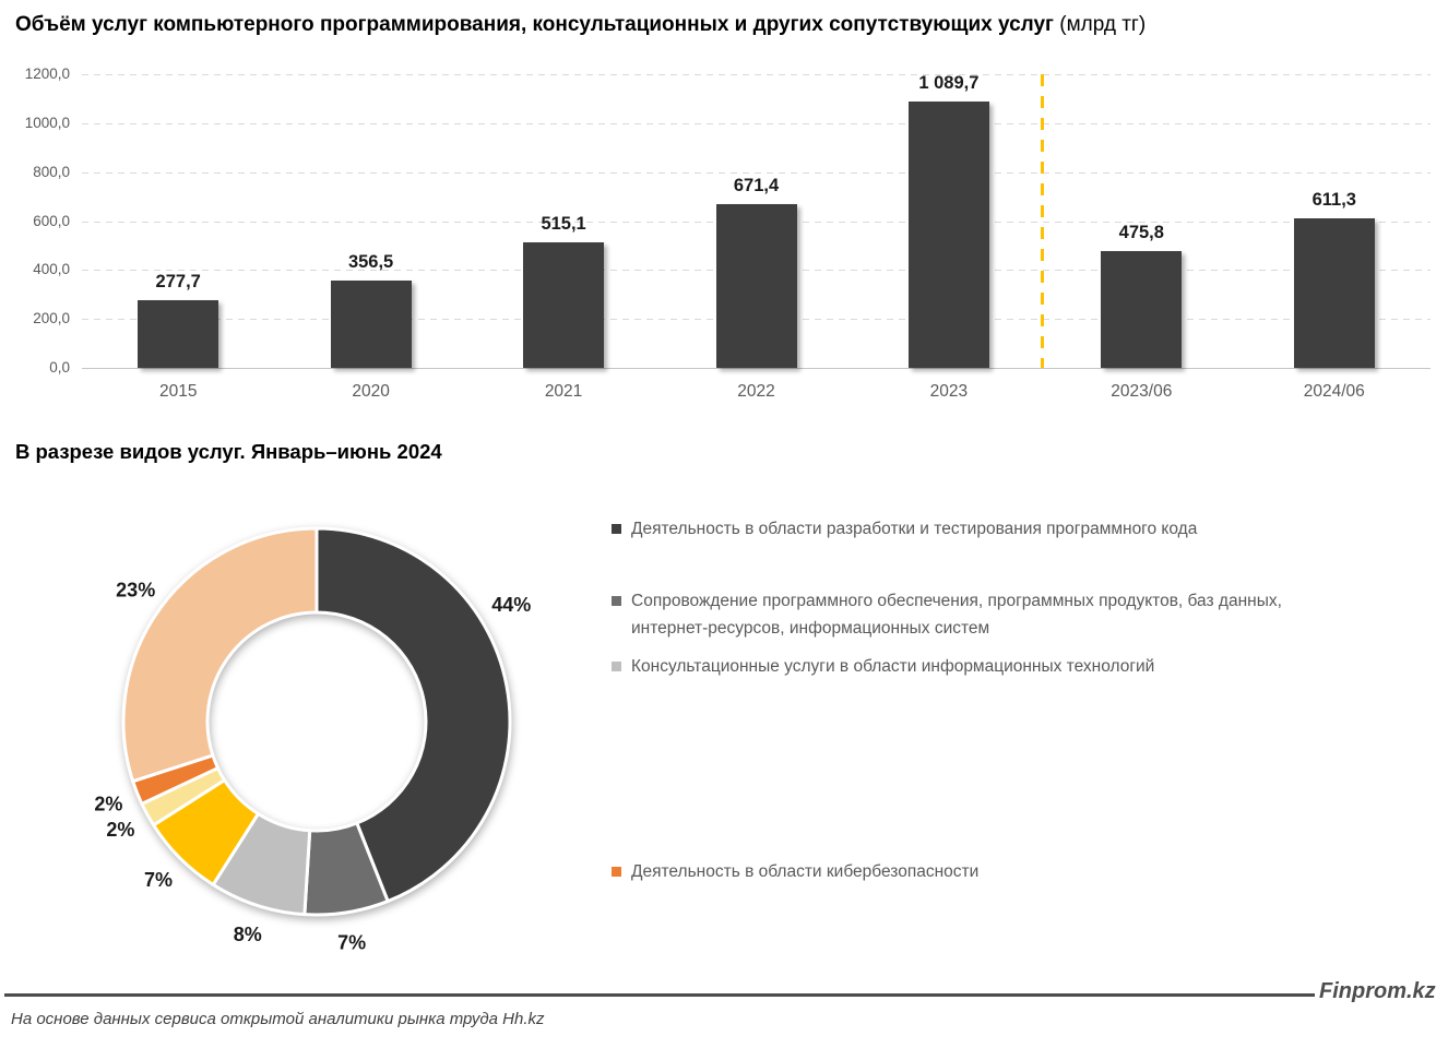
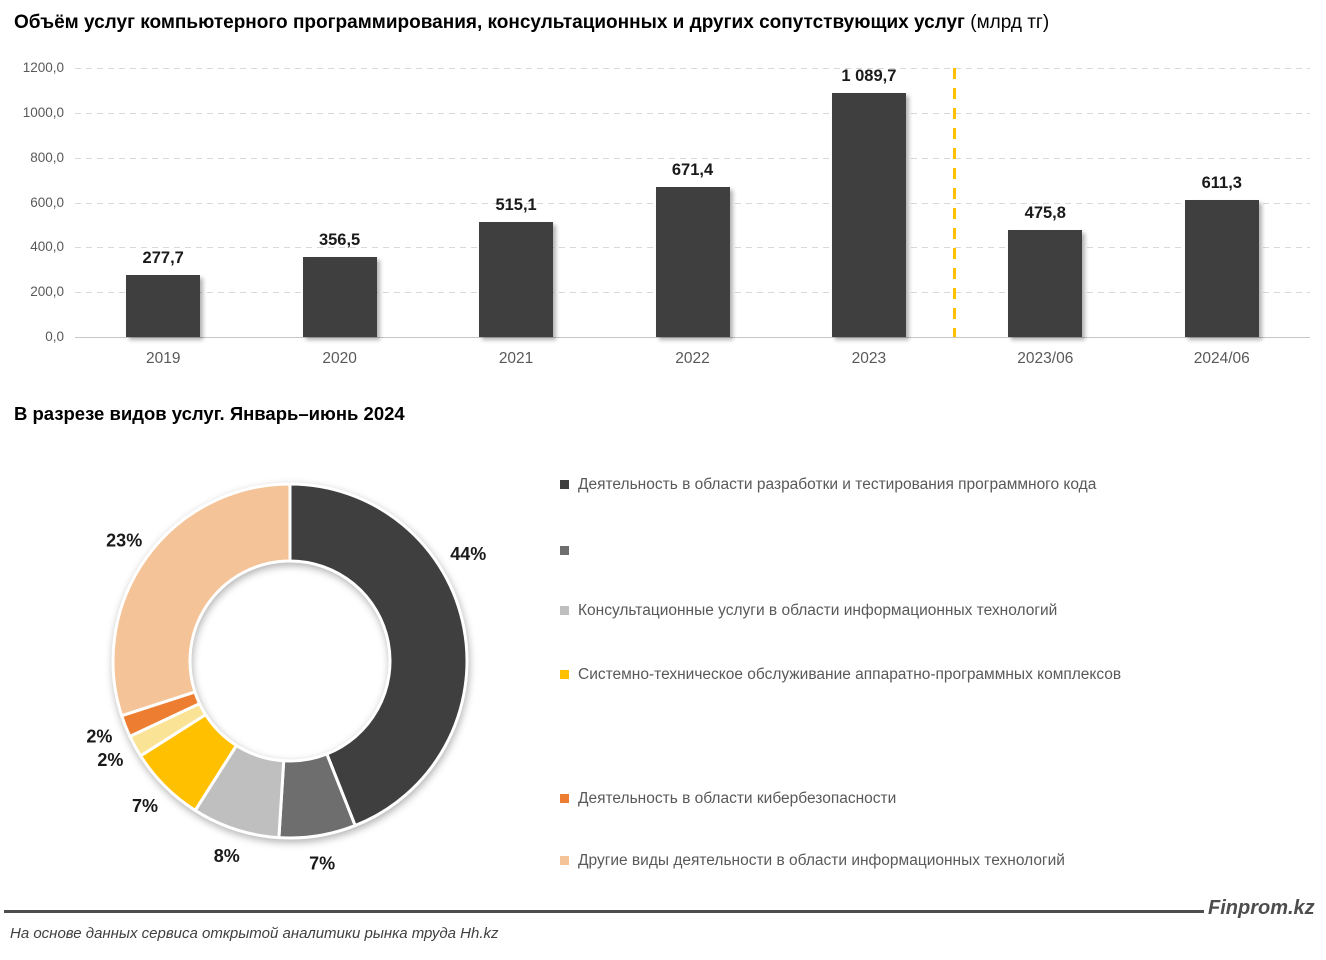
  Объём услуг компьютерного программирования, консультационных и других сопутствующих услуг (млрд тг)
  0,0
  200,0
  400,0
  600,0
  800,0
  1000,0
  1200,0
  277,7
  356,5
  515,1
  671,4
  1 089,7
  475,8
  611,3
- 2015
+ 2019
  2020
  2021
  2022
  2023
  2023/06
  2024/06
  В разрезе видов услуг. Январь–июнь 2024
  44%
  7%
  8%
  7%
  2%
  2%
  23%
  Деятельность в области разработки и тестирования программного кода
- Сопровождение программного обеспечения, программных продуктов, баз данных,
- интернет-ресурсов, информационных систем
  Консультационные услуги в области информационных технологий
+ Системно-техническое обслуживание аппаратно-программных комплексов
  Деятельность в области кибербезопасности
+ Другие виды деятельности в области информационных технологий
  Finprom.kz
  На основе данных сервиса открытой аналитики рынка труда Hh.kz
